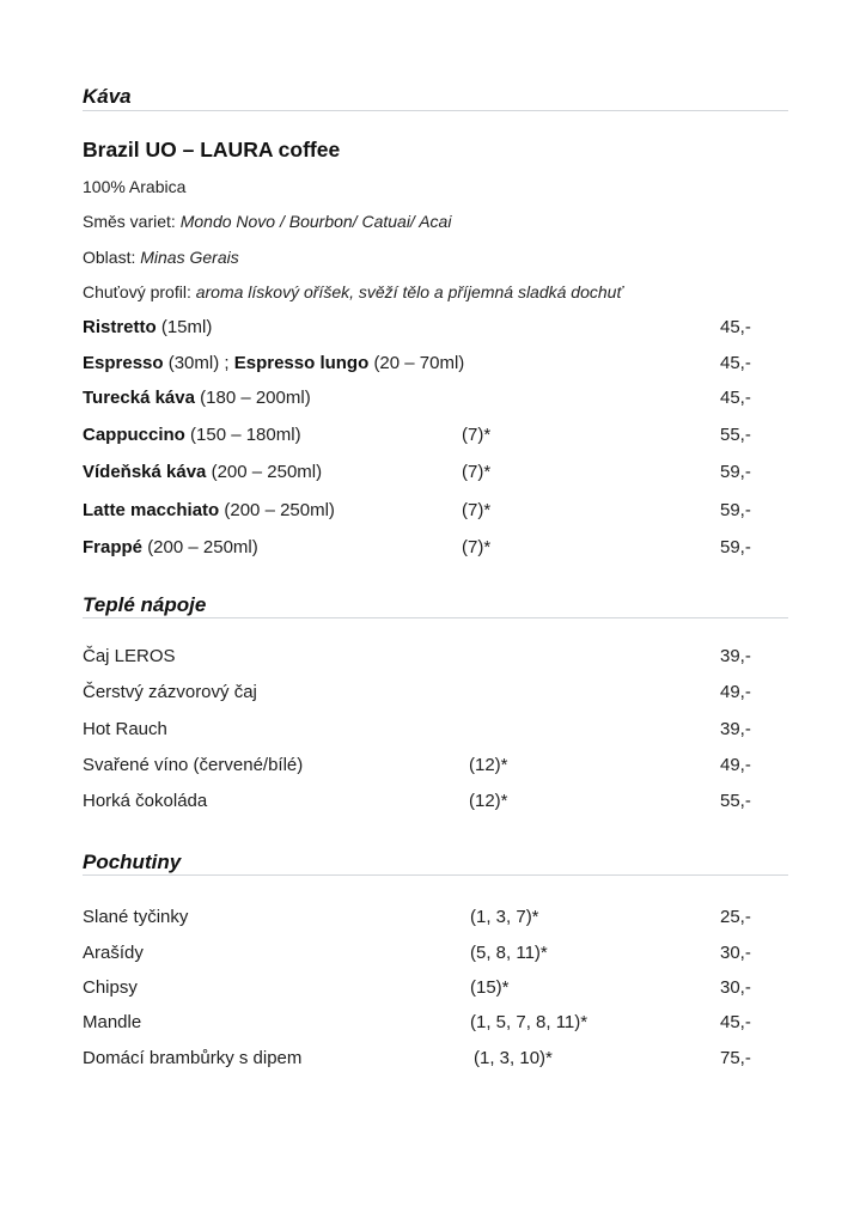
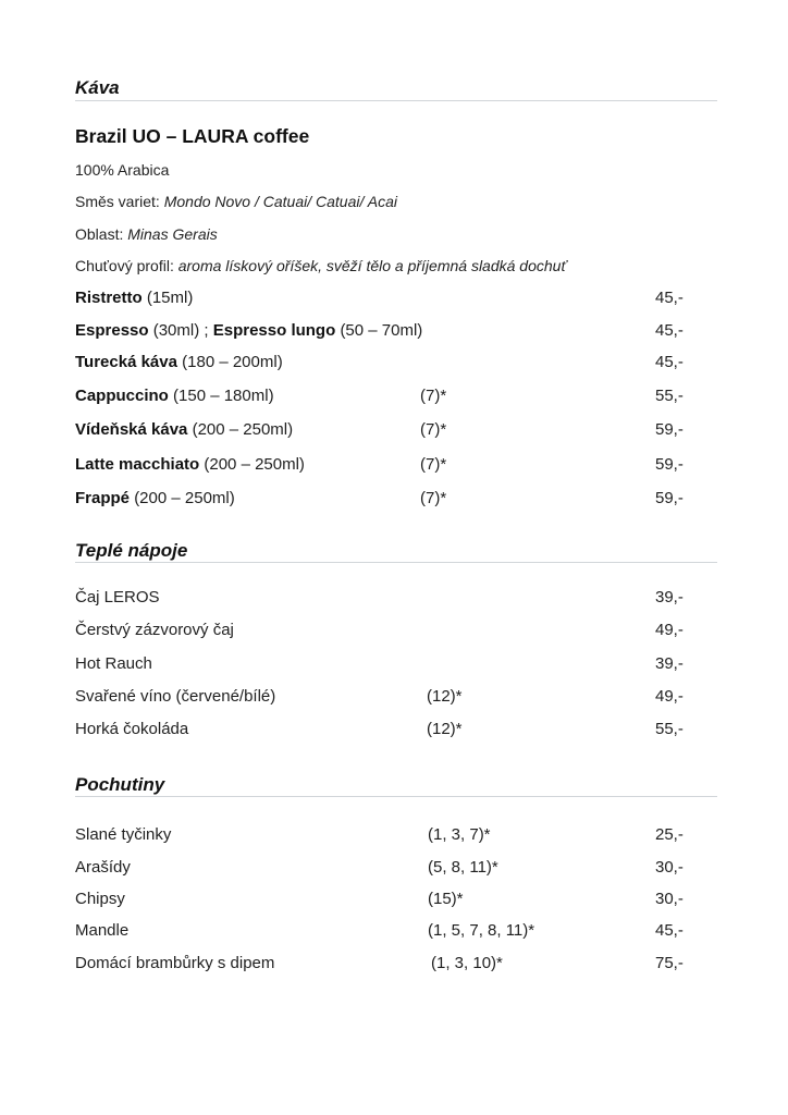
  Káva
  Brazil UO – LAURA coffee
  100% Arabica
- Směs variet: Mondo Novo / Bourbon/ Catuai/ Acai
+ Směs variet: Mondo Novo / Catuai/ Catuai/ Acai
  Oblast: Minas Gerais
  Chuťový profil: aroma lískový oříšek, svěží tělo a příjemná sladká dochuť
  Ristretto (15ml)
  45,-
- Espresso (30ml) ; Espresso lungo (20 – 70ml)
+ Espresso (30ml) ; Espresso lungo (50 – 70ml)
  45,-
  Turecká káva (180 – 200ml)
  45,-
  Cappuccino (150 – 180ml)
  (7)*
  55,-
  Vídeňská káva (200 – 250ml)
  (7)*
  59,-
  Latte macchiato (200 – 250ml)
  (7)*
  59,-
  Frappé (200 – 250ml)
  (7)*
  59,-
  Teplé nápoje
  Čaj LEROS
  39,-
  Čerstvý zázvorový čaj
  49,-
  Hot Rauch
  39,-
  Svařené víno (červené/bílé)
  (12)*
  49,-
  Horká čokoláda
  (12)*
  55,-
  Pochutiny
  Slané tyčinky
  (1, 3, 7)*
  25,-
  Arašídy
  (5, 8, 11)*
  30,-
  Chipsy
  (15)*
  30,-
  Mandle
  (1, 5, 7, 8, 11)*
  45,-
  Domácí brambůrky s dipem
  (1, 3, 10)*
  75,-
